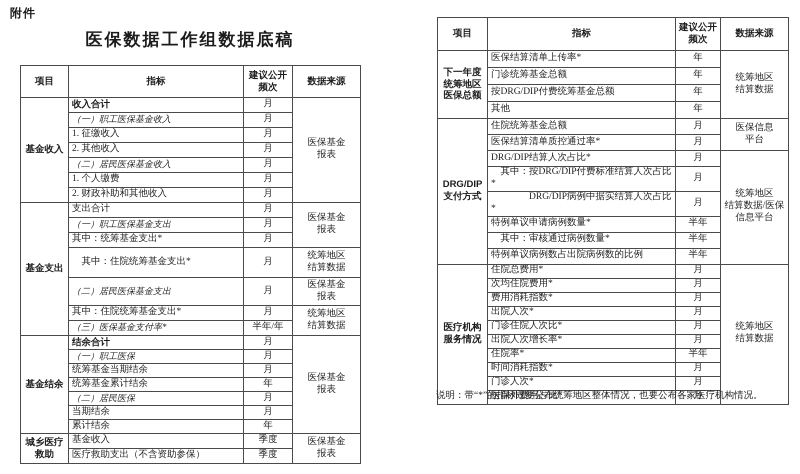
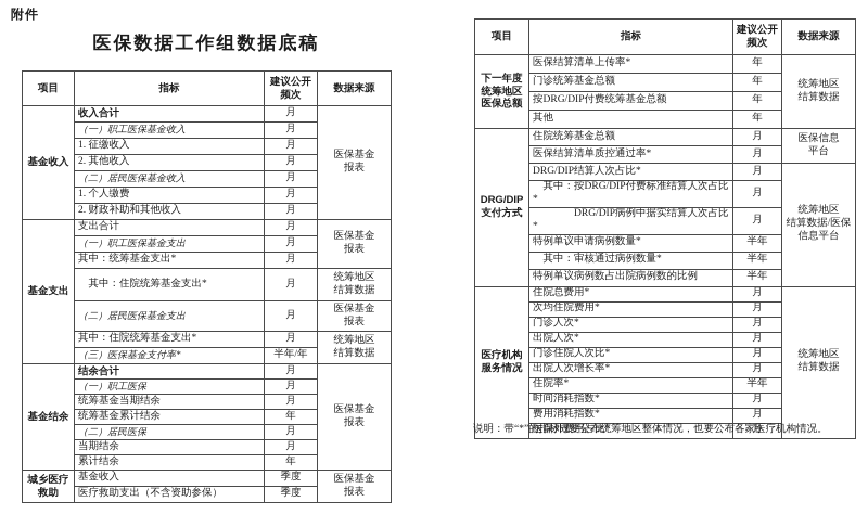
  附件
  医保数据工作组数据底稿
  项目	指标	建议公开频次	数据来源
  基金收入	收入合计	月	医保基金 报表
  （一）职工医保基金收入	月
  1. 征缴收入	月
  2. 其他收入	月
  （二）居民医保基金收入	月
  1. 个人缴费	月
  2. 财政补助和其他收入	月
  基金支出	支出合计	月	医保基金 报表
  （一）职工医保基金支出	月
  其中：统筹基金支出*	月
  其中：住院统筹基金支出*	月	统筹地区 结算数据
  （二）居民医保基金支出	月	医保基金 报表
  其中：住院统筹基金支出*	月	统筹地区 结算数据
  （三）医保基金支付率*	半年/年
  基金结余	结余合计	月	医保基金 报表
  （一）职工医保	月
  统筹基金当期结余	月
  统筹基金累计结余	年
  （二）居民医保	月
  当期结余	月
  累计结余	年
  城乡医疗 救助	基金收入	季度	医保基金 报表
  医疗救助支出（不含资助参保）	季度
  项目	指标	建议公开频次	数据来源
  下一年度 统筹地区 医保总额	医保结算清单上传率*	年	统筹地区 结算数据
  门诊统筹基金总额	年
  按DRG/DIP付费统筹基金总额	年
  其他	年
  DRG/DIP 支付方式	住院统筹基金总额	月	医保信息 平台
  医保结算清单质控通过率*	月
  DRG/DIP结算人次占比*	月	统筹地区 结算数据/医保 信息平台
  其中：按DRG/DIP付费标准结算人次占比*	月
  DRG/DIP病例中据实结算人次占比*	月
  特例单议申请病例数量*	半年
  其中：审核通过病例数量*	半年
  特例单议病例数占出院病例数的比例	半年
  医疗机构 服务情况	住院总费用*	月	统筹地区 结算数据
  次均住院费用*	月
- 费用消耗指数*	月
+ 门诊人次*	月
  出院人次*	月
  门诊住院人次比*	月
  出院人次增长率*	月
  住院率*	半年
  时间消耗指数*	月
- 门诊人次*	月
+ 费用消耗指数*	月
  医保外费用占比*	月
  说明：带“*”的指标既要公布统筹地区整体情况，也要公布各家医疗机构情况。
